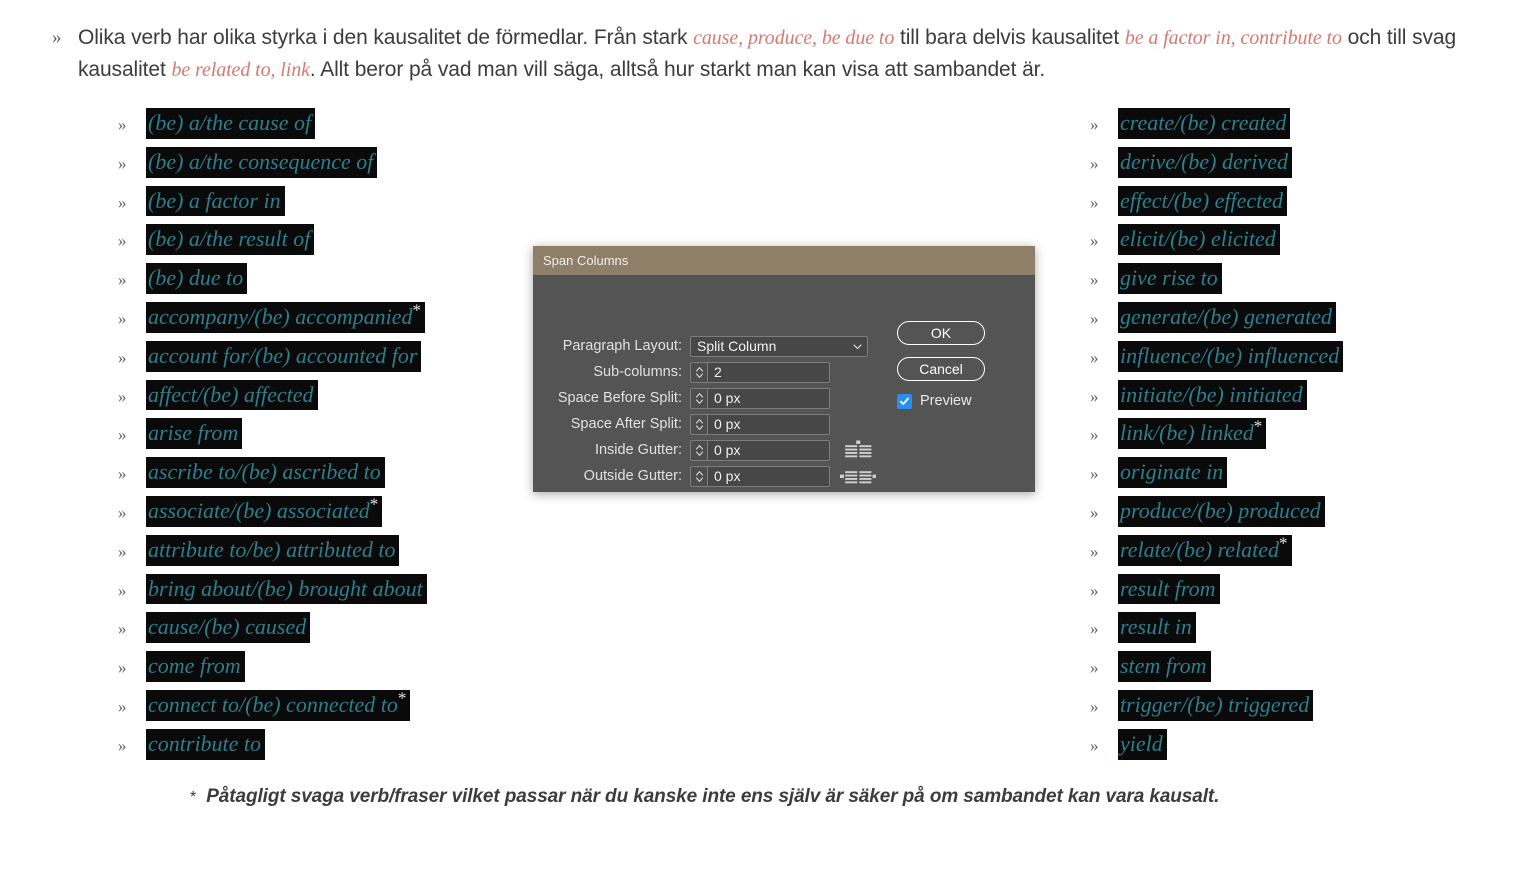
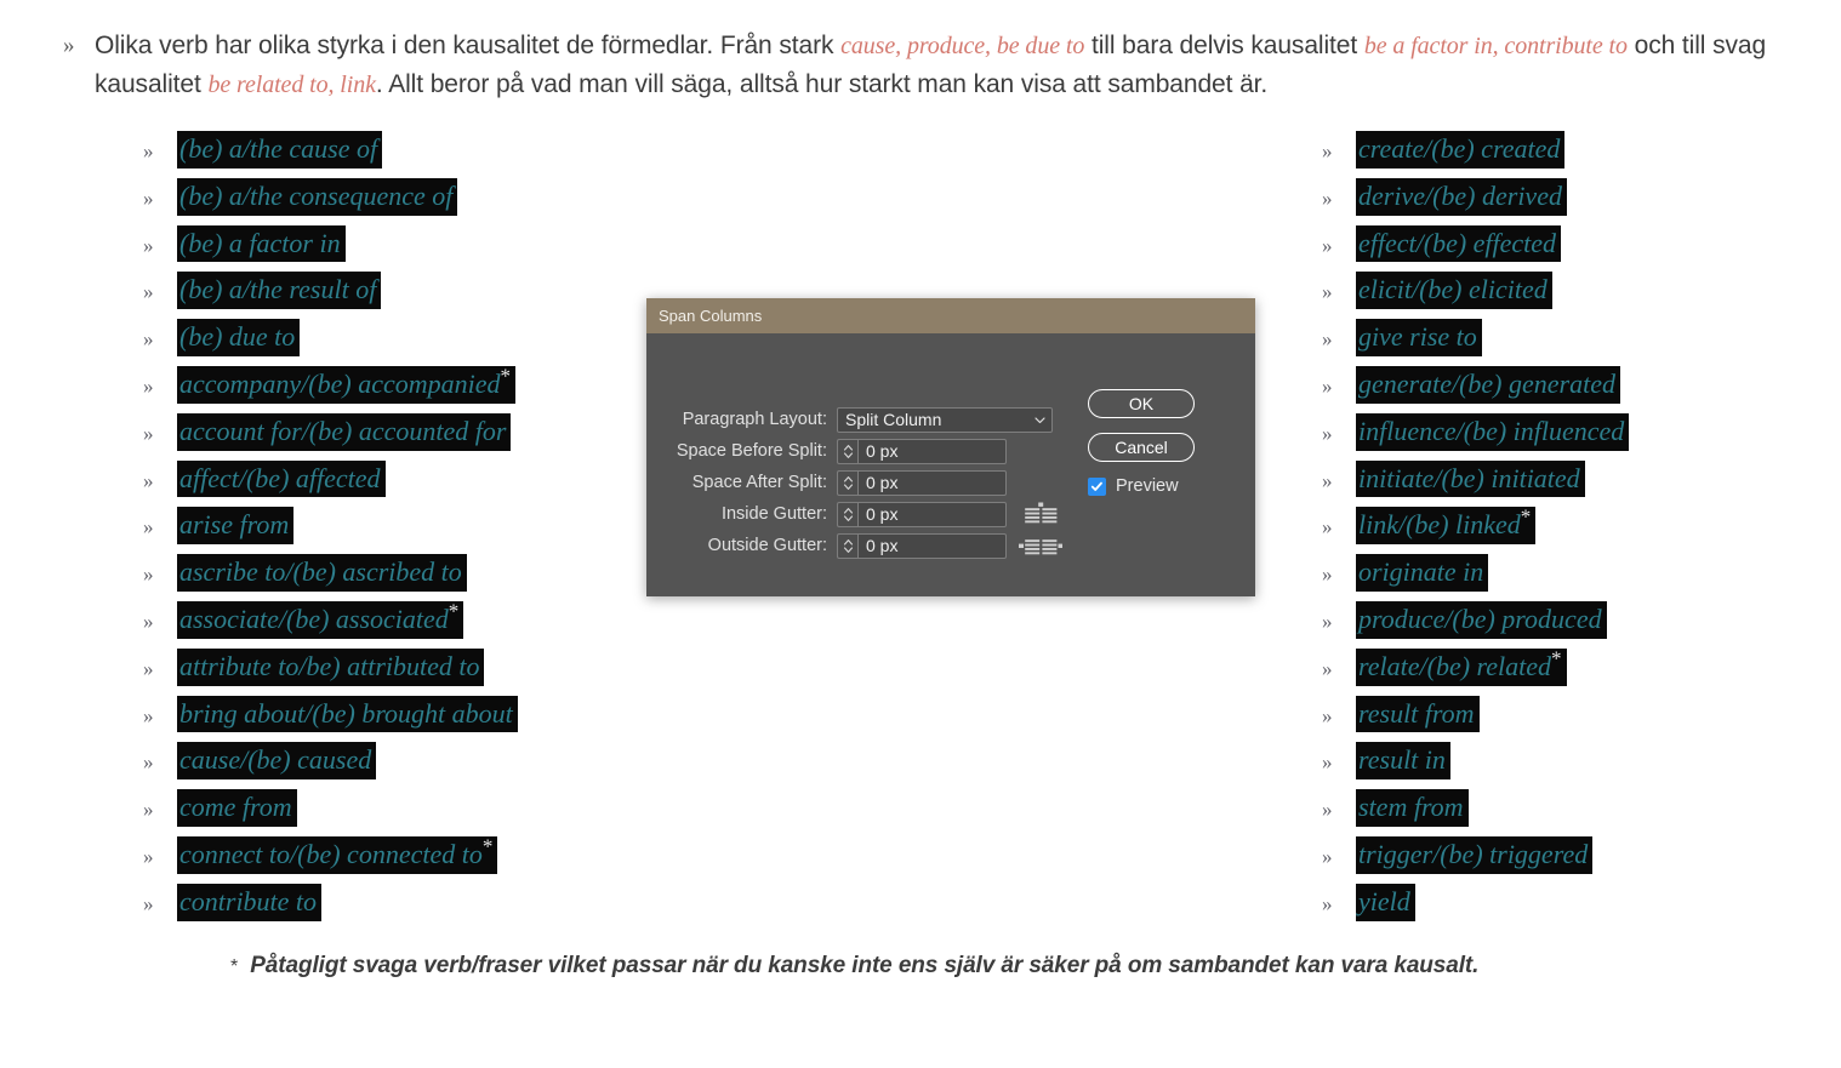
  »
  Olika verb har olika styrka i den kausalitet de förmedlar. Från stark cause, produce, be due to till bara delvis kausalitet be a factor in, contribute to och till svag kausalitet be related to, link. Allt beror på vad man vill säga, alltså hur starkt man kan visa att sambandet är.
  »
  (be) a/the cause of
  »
  (be) a/the consequence of
  »
  (be) a factor in
  »
  (be) a/the result of
  »
  (be) due to
  »
  accompany/(be) accompanied*
  »
  account for/(be) accounted for
  »
  affect/(be) affected
  »
  arise from
  »
  ascribe to/(be) ascribed to
  »
  associate/(be) associated*
  »
  attribute to/be) attributed to
  »
  bring about/(be) brought about
  »
  cause/(be) caused
  »
  come from
  »
  connect to/(be) connected to*
  »
  contribute to
  »
  create/(be) created
  »
  derive/(be) derived
  »
  effect/(be) effected
  »
  elicit/(be) elicited
  »
  give rise to
  »
  generate/(be) generated
  »
  influence/(be) influenced
  »
  initiate/(be) initiated
  »
  link/(be) linked*
  »
  originate in
  »
  produce/(be) produced
  »
  relate/(be) related*
  »
  result from
  »
  result in
  »
  stem from
  »
  trigger/(be) triggered
  »
  yield
  *
  Påtagligt svaga verb/fraser vilket passar när du kanske inte ens själv är säker på om sambandet kan vara kausalt.
  Span Columns
  Paragraph Layout:
  Split Column
- Sub-columns:
- 2
  Space Before Split:
  0 px
  Space After Split:
  0 px
  Inside Gutter:
  0 px
  Outside Gutter:
  0 px
  OK
  Cancel
  Preview
